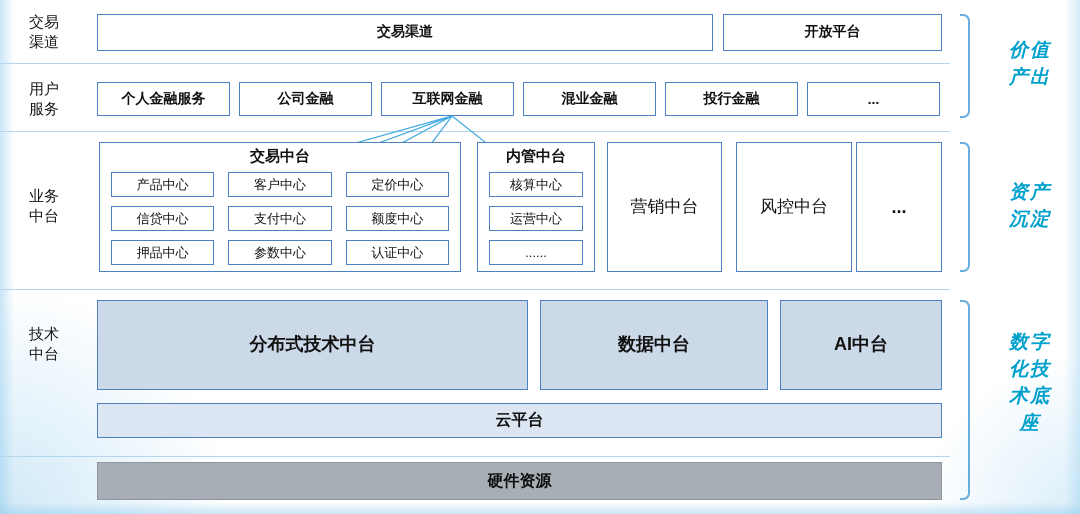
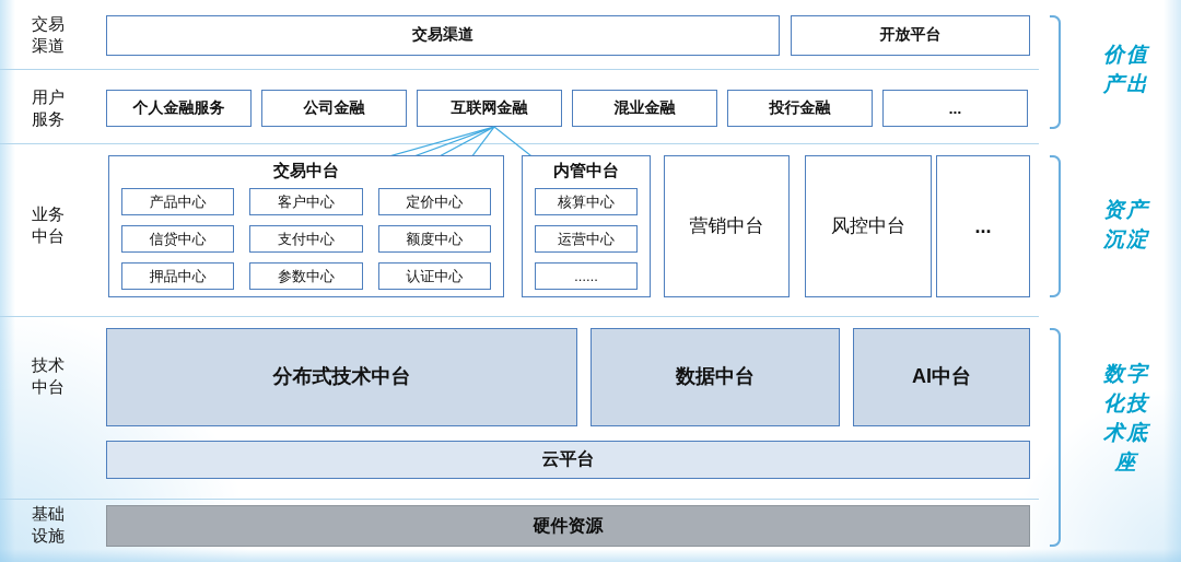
  交易
  渠道
  用户
  服务
  业务
  中台
  技术
  中台
+ 基础
+ 设施
  交易渠道
  开放平台
  个人金融服务
  公司金融
  互联网金融
  混业金融
  投行金融
  ...
  交易中台
  产品中心
  客户中心
  定价中心
  信贷中心
  支付中心
  额度中心
  押品中心
  参数中心
  认证中心
  内管中台
  核算中心
  运营中心
  ......
  营销中台
  风控中台
  ...
  分布式技术中台
  数据中台
  AI中台
  云平台
  硬件资源
  价值
  产出
  资产
  沉淀
  数字
  化技
  术底
  座
